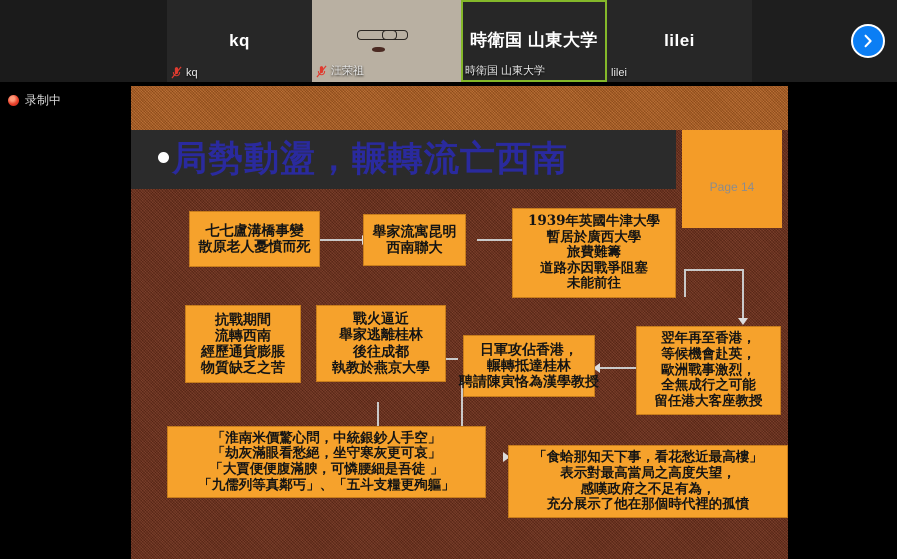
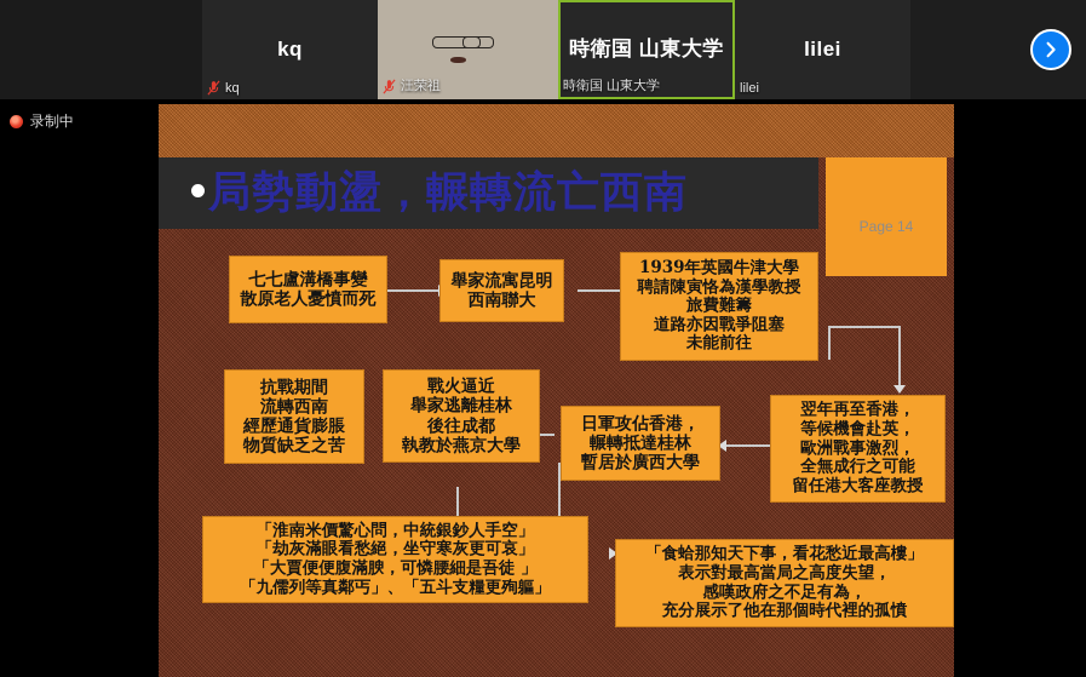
  kq
  kq
  汪荣祖
  時衛国 山東大学
  時衛国 山東大学
  lilei
  lilei
  录制中
  局勢動盪，輾轉流亡西南
  Page 14
  七七盧溝橋事變
  散原老人憂憤而死
  舉家流寓昆明
  西南聯大
  1939年英國牛津大學
- 暫居於廣西大學
+ 聘請陳寅恪為漢學教授
  旅費難籌
  道路亦因戰爭阻塞
  未能前往
  翌年再至香港，
  等候機會赴英，
  歐洲戰事激烈，
  全無成行之可能
  留任港大客座教授
  日軍攻佔香港，
  輾轉抵達桂林
- 聘請陳寅恪為漢學教授
+ 暫居於廣西大學
  戰火逼近
  舉家逃離桂林
  後往成都
  執教於燕京大學
  抗戰期間
  流轉西南
  經歷通貨膨脹
  物質缺乏之苦
  「淮南米價驚心問，中統銀鈔人手空」
  「劫灰滿眼看愁絕，坐守寒灰更可哀」
  「大賈便便腹滿腴，可憐腰細是吾徒 」
  「九儒列等真鄰丐」、「五斗支糧更殉軀」
  「食蛤那知天下事，看花愁近最高樓」
  表示對最高當局之高度失望，
  感嘆政府之不足有為，
  充分展示了他在那個時代裡的孤憤
